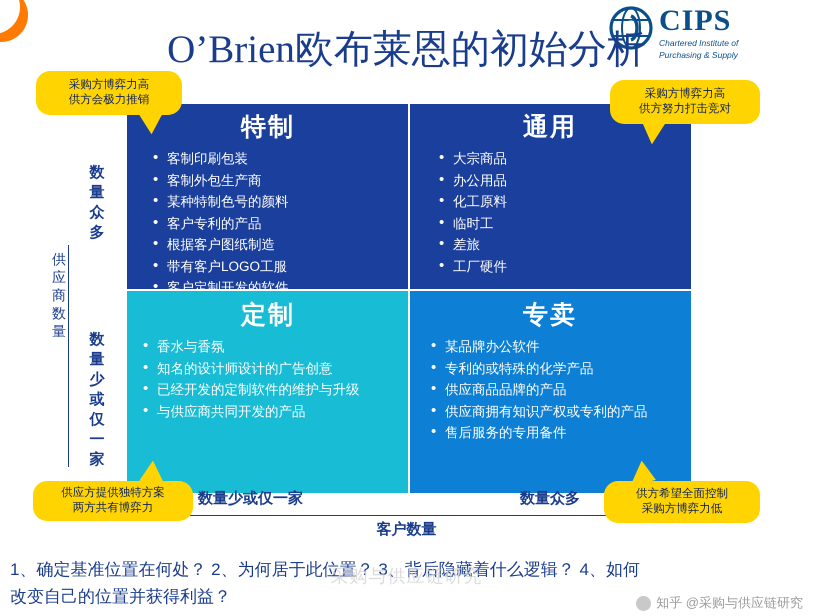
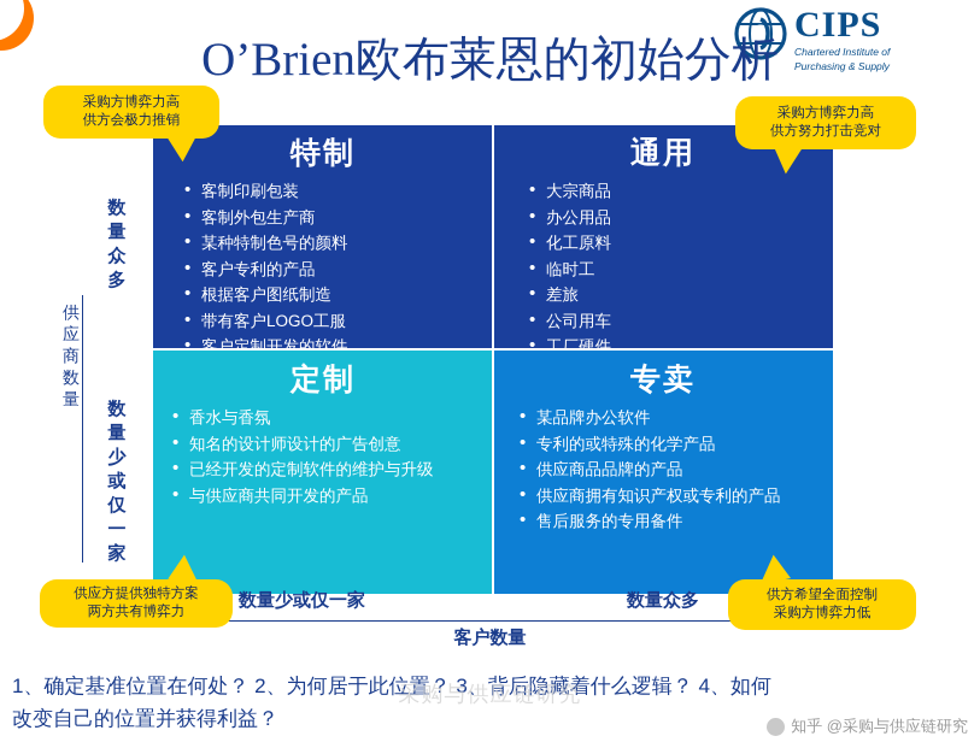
  CIPS
  Chartered Institute of
  Purchasing & Supply
  O’Brien欧布莱恩的初始分析
  供应商数量
  数量众多
  数量少或仅一家
  特制
  客制印刷包装
  客制外包生产商
  某种特制色号的颜料
  客户专利的产品
  根据客户图纸制造
  带有客户LOGO工服
  客户定制开发的软件
  通用
  大宗商品
  办公用品
  化工原料
  临时工
  差旅
+ 公司用车
  工厂硬件
  定制
  香水与香氛
  知名的设计师设计的广告创意
  已经开发的定制软件的维护与升级
  与供应商共同开发的产品
  专卖
  某品牌办公软件
  专利的或特殊的化学产品
  供应商品品牌的产品
  供应商拥有知识产权或专利的产品
  售后服务的专用备件
  数量少或仅一家
  数量众多
  客户数量
  采购方博弈力高
  供方会极力推销
  采购方博弈力高
  供方努力打击竞对
  供应方提供独特方案
  两方共有博弈力
  供方希望全面控制
  采购方博弈力低
  1、确定基准位置在何处？ 2、为何居于此位置？ 3、背后隐藏着什么逻辑？ 4、如何
  改变自己的位置并获得利益？
  采购与供应链研究
  知乎 @采购与供应链研究
